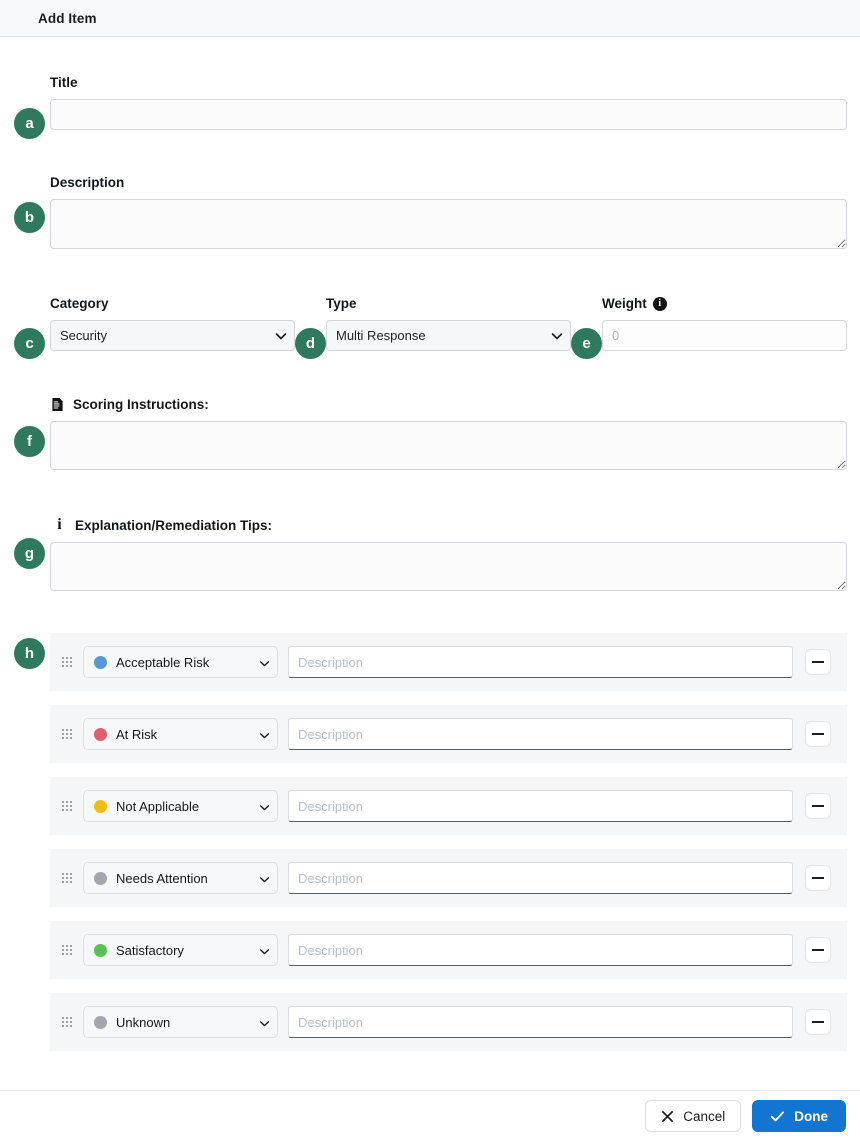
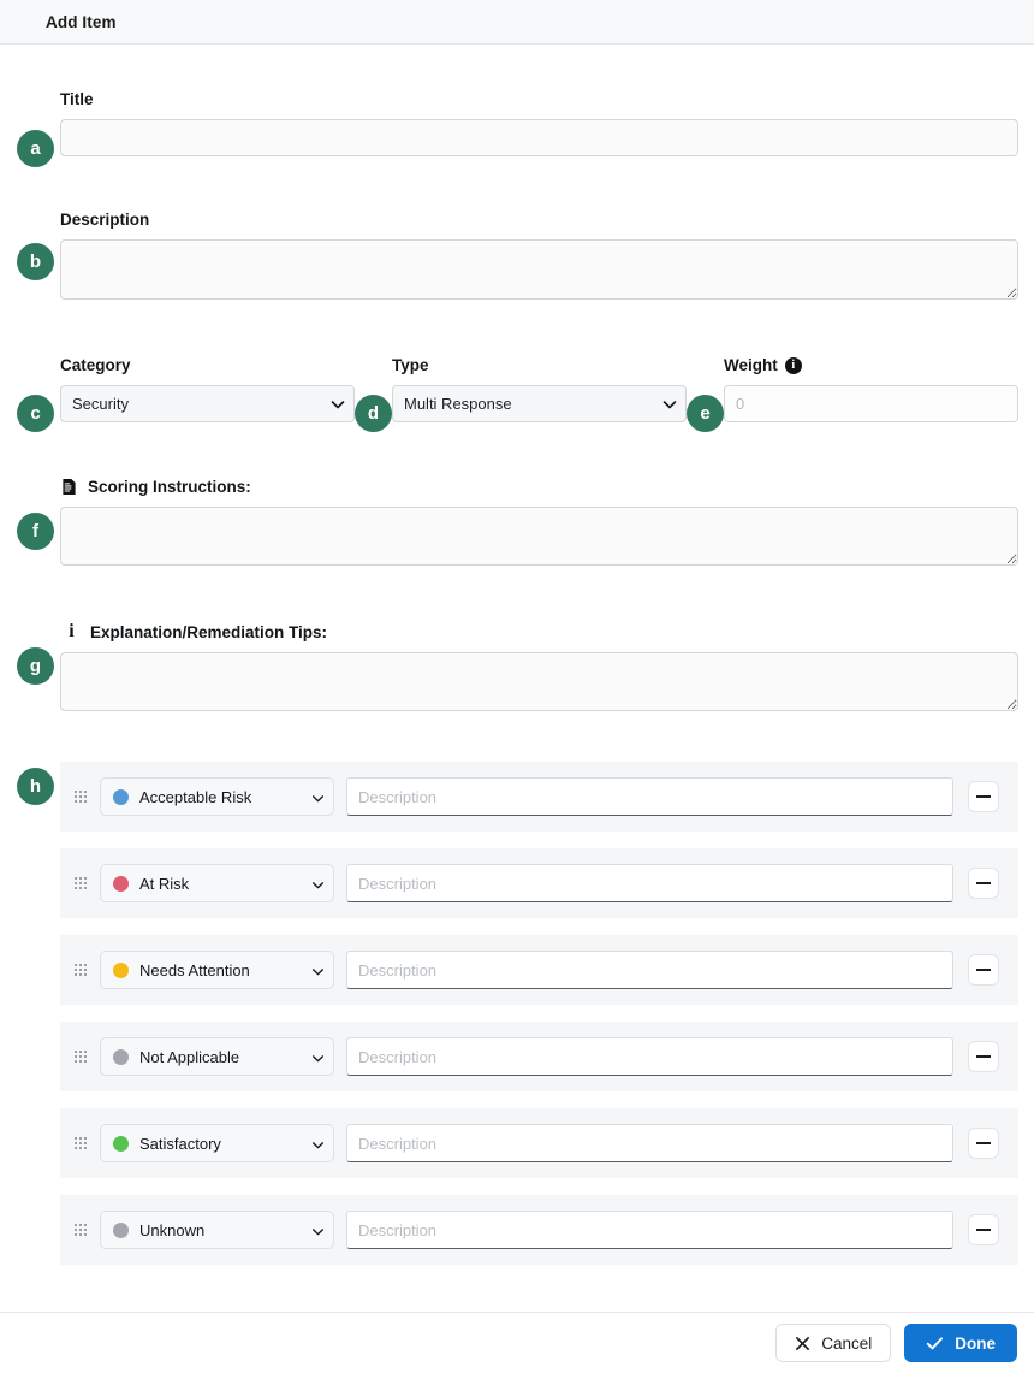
  Add Item
  a
  Title
  b
  Description
  c
  d
  e
  Category
  Security
  Type
  Multi Response
  Weight
  i
  0
  f
  Scoring Instructions:
  g
  i
  Explanation/Remediation Tips:
  h
  Acceptable Risk
  Description
  At Risk
  Description
- Not Applicable
+ Needs Attention
  Description
- Needs Attention
+ Not Applicable
  Description
  Satisfactory
  Description
  Unknown
  Description
  Cancel
  Done
